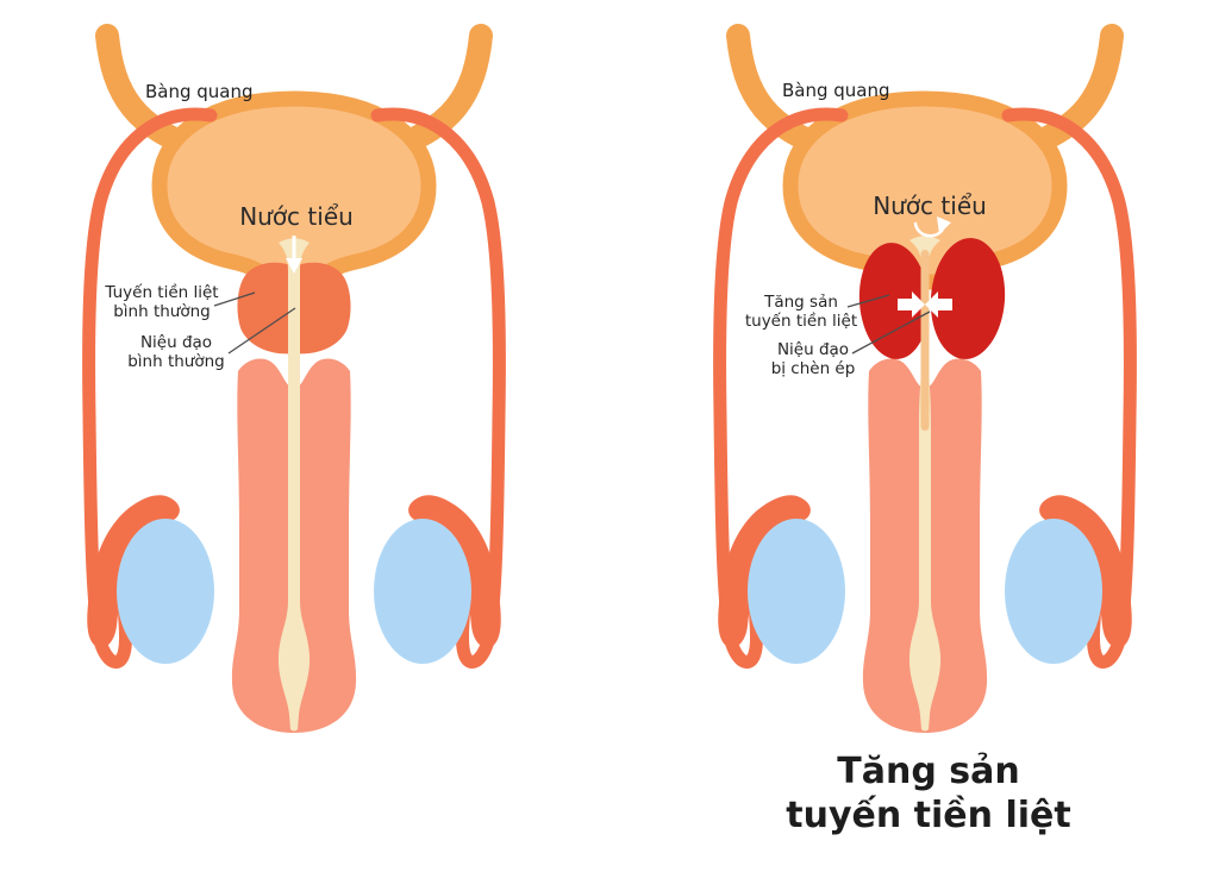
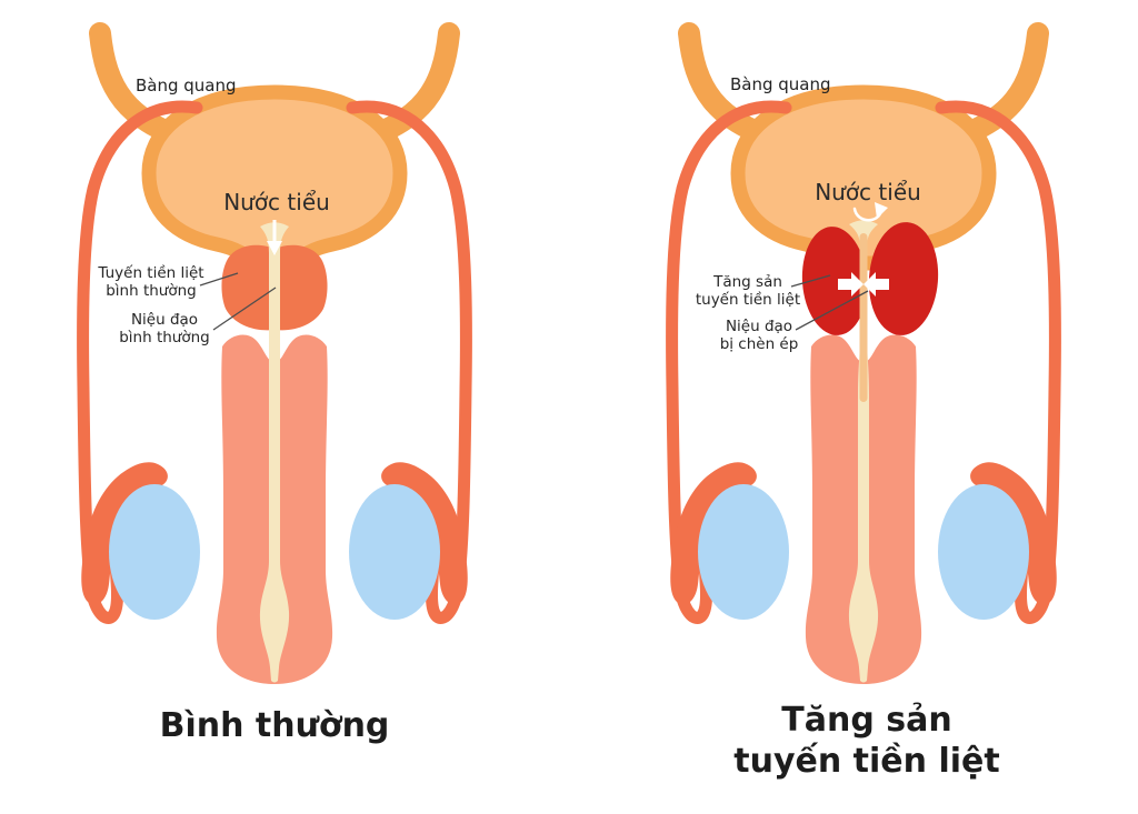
  Bàng quang
  Nước tiểu
  Tuyến tiền liệt
  bình thường
  Niệu đạo
  bình thường
+ Bình thường
  Bàng quang
  Nước tiểu
  Tăng sản
  tuyến tiền liệt
  Niệu đạo
  bị chèn ép
  Tăng sản
  tuyến tiền liệt
